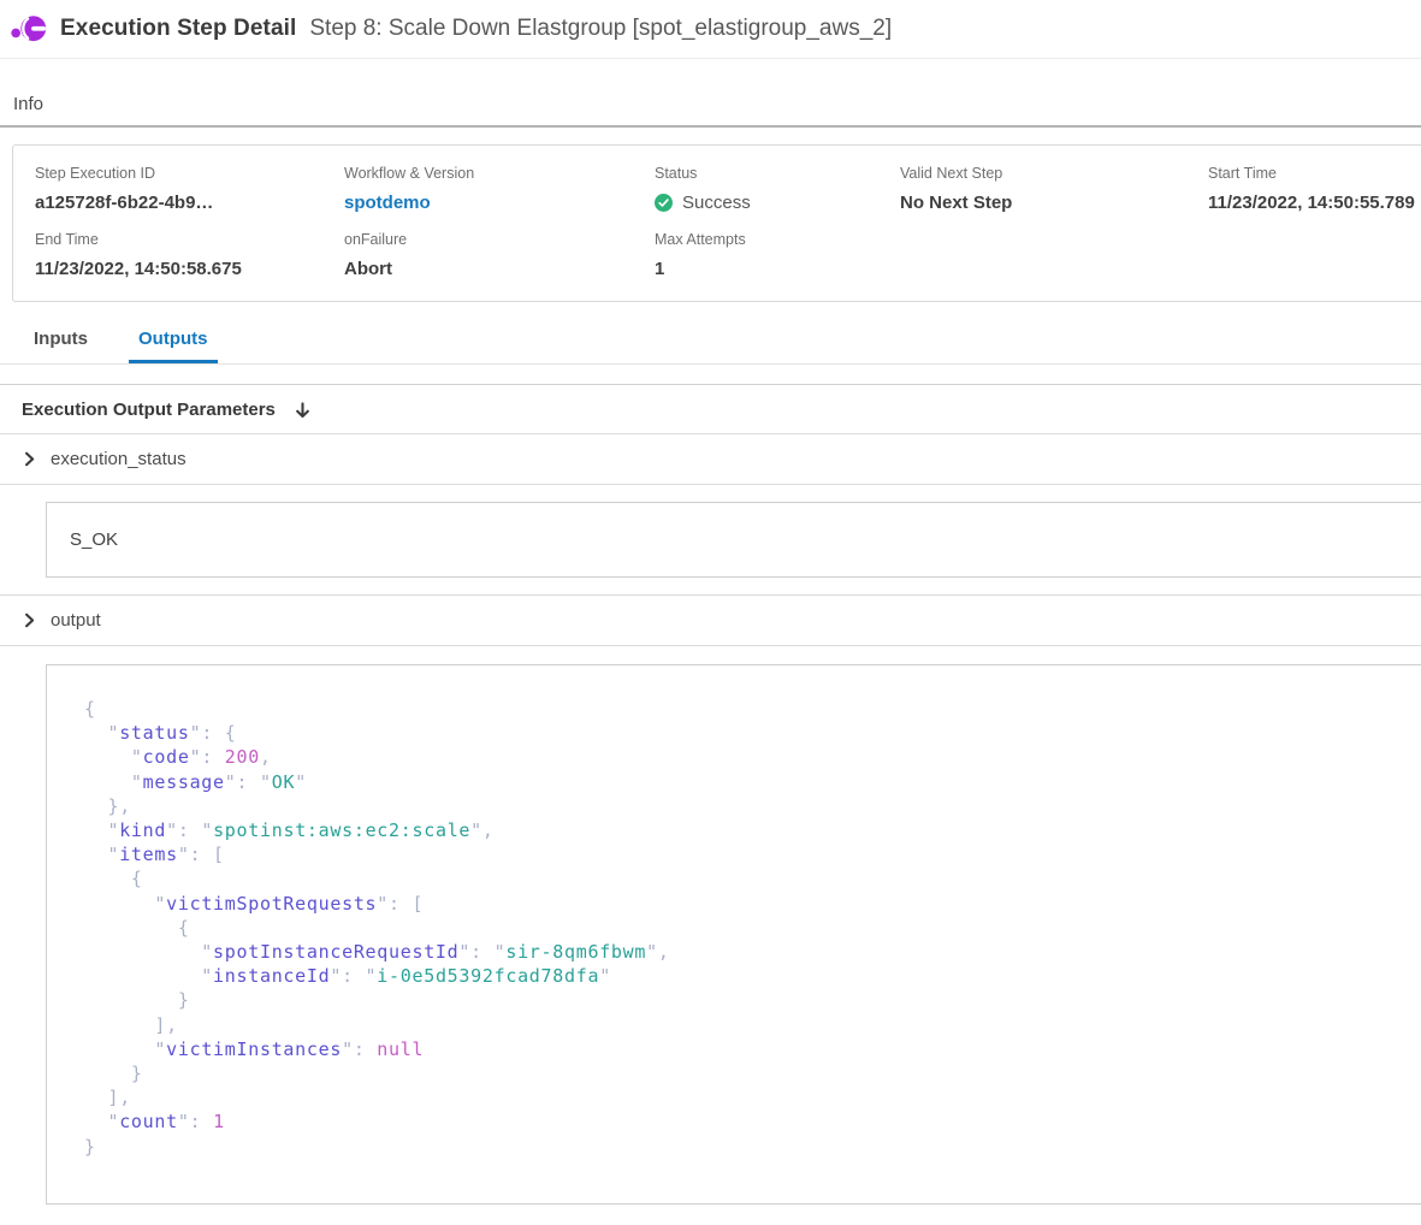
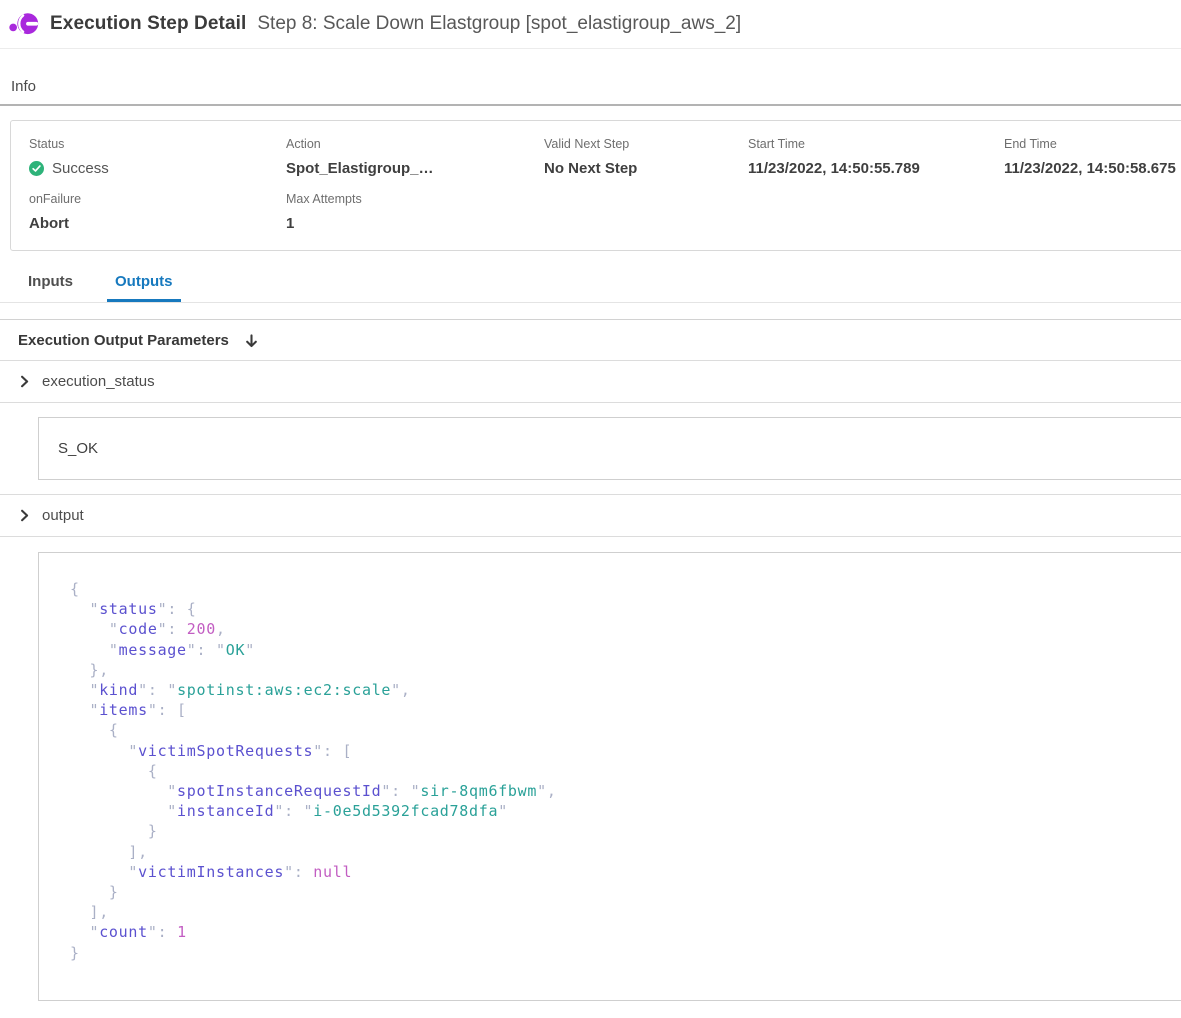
  Execution Step Detail
  Step 8: Scale Down Elastgroup [spot_elastigroup_aws_2]
  Info
- Step Execution ID
- a125728f-6b22-4b9…
- Workflow & Version
- spotdemo
  Status
  Success
+ Action
+ Spot_Elastigroup_…
  Valid Next Step
  No Next Step
  Start Time
  11/23/2022, 14:50:55.789
  End Time
  11/23/2022, 14:50:58.675
  onFailure
  Abort
  Max Attempts
  1
  Inputs
  Outputs
  Execution Output Parameters
  execution_status
  S_OK
  output
  {
  "status": {
  "code": 200,
  "message": "OK"
  },
  "kind": "spotinst:aws:ec2:scale",
  "items": [
  {
  "victimSpotRequests": [
  {
  "spotInstanceRequestId": "sir-8qm6fbwm",
  "instanceId": "i-0e5d5392fcad78dfa"
  }
  ],
  "victimInstances": null
  }
  ],
  "count": 1
  }
